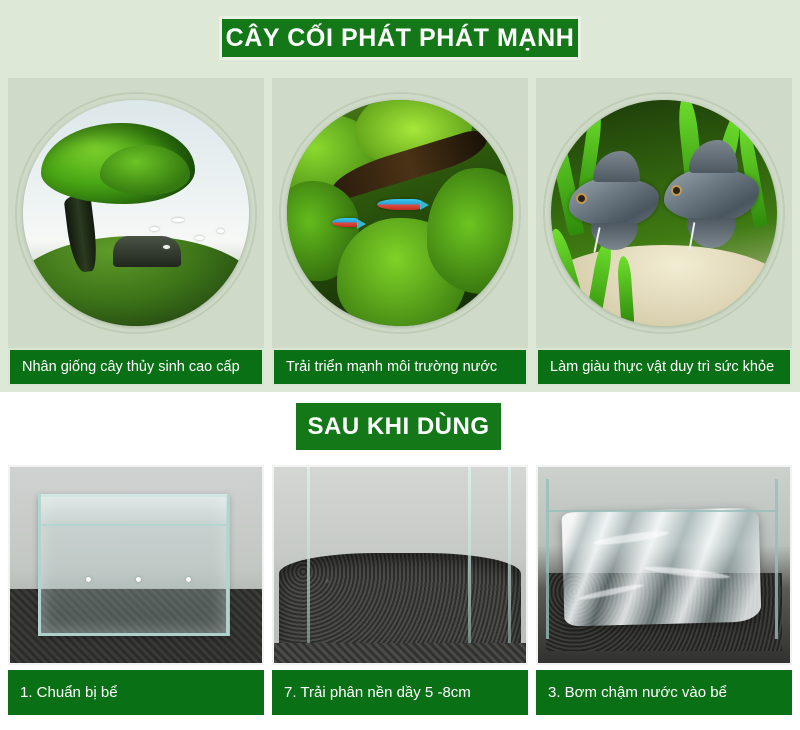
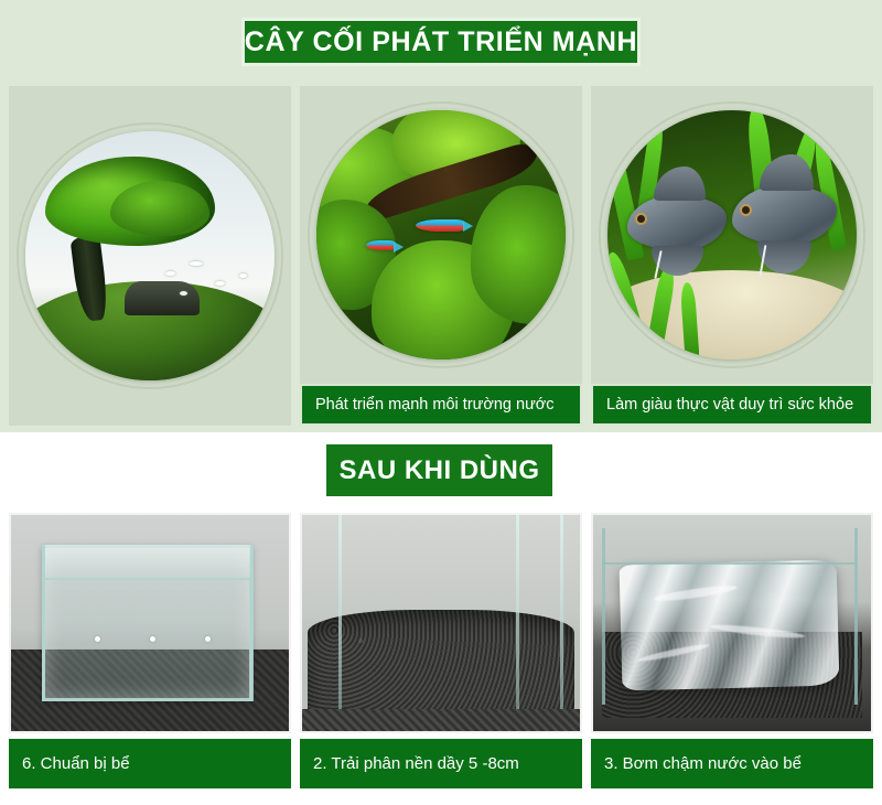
- CÂY CỐI PHÁT PHÁT MẠNH
+ CÂY CỐI PHÁT TRIỂN MẠNH
- Nhân giống cây thủy sinh cao cấp
- Trải triển mạnh môi trường nước
+ Phát triển mạnh môi trường nước
  Làm giàu thực vật duy trì sức khỏe
  SAU KHI DÙNG
- 1. Chuẩn bị bể
+ 6. Chuẩn bị bể
- 7. Trải phân nền dầy 5 -8cm
+ 2. Trải phân nền dầy 5 -8cm
  3. Bơm chậm nước vào bể
